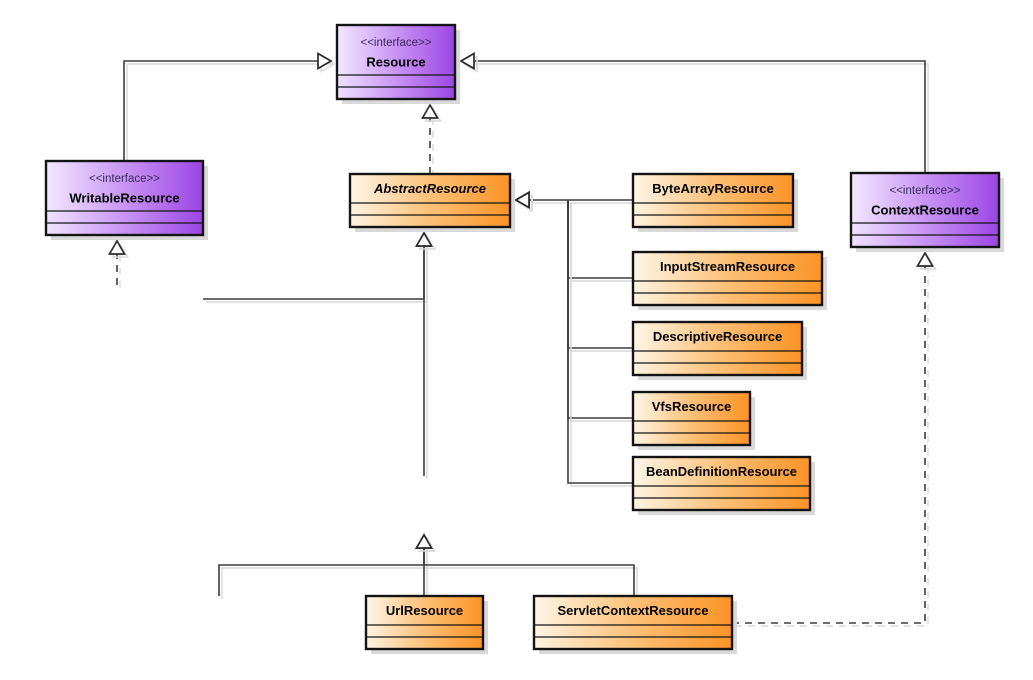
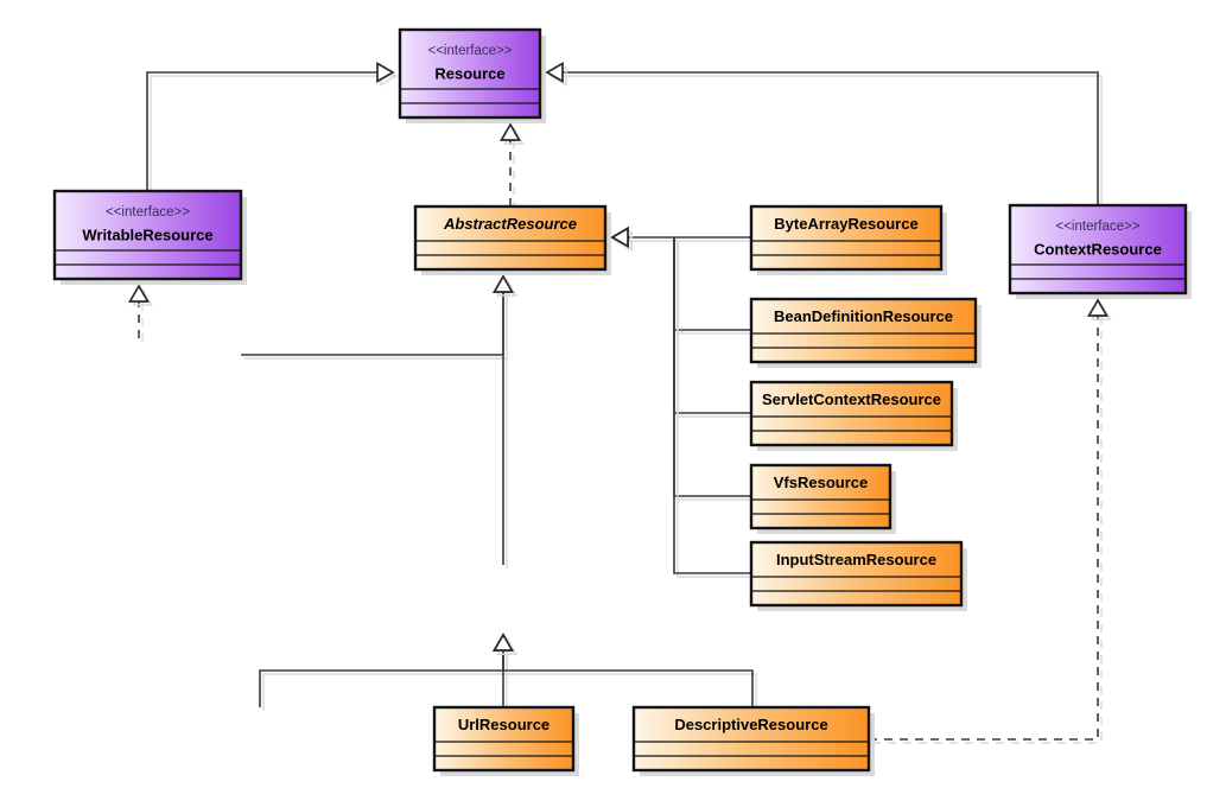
  <<interface>>
  Resource
  <<interface>>
  WritableResource
  <<interface>>
  ContextResource
  AbstractResource
  ByteArrayResource
- InputStreamResource
+ BeanDefinitionResource
- DescriptiveResource
+ ServletContextResource
  VfsResource
- BeanDefinitionResource
+ InputStreamResource
  UrlResource
- ServletContextResource
+ DescriptiveResource
